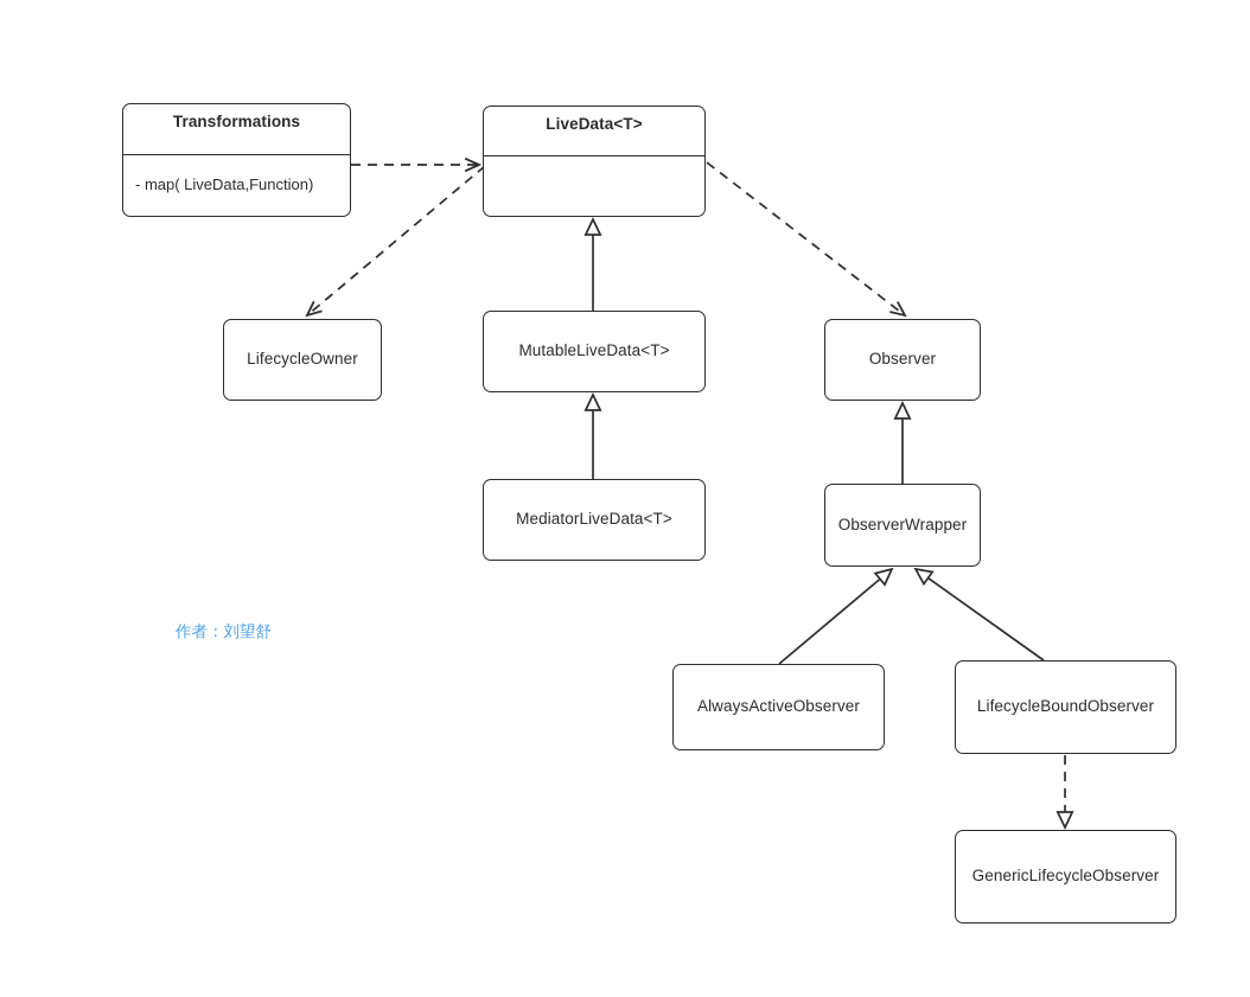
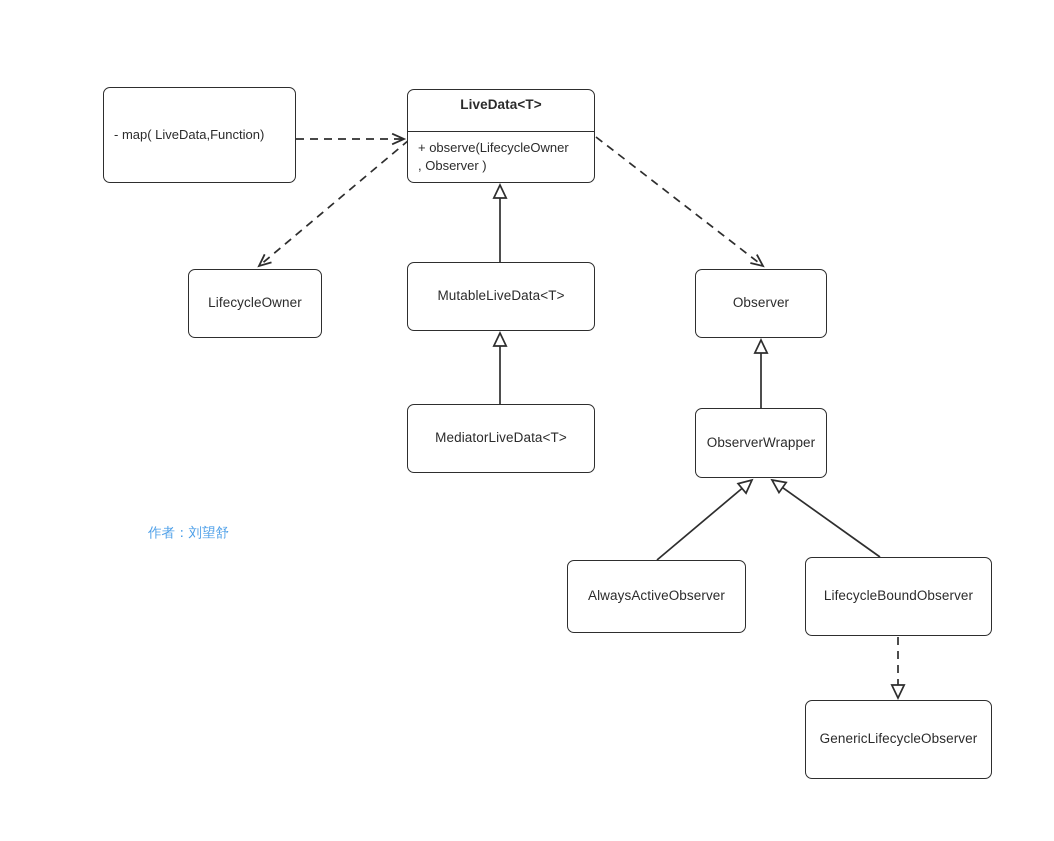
- Transformations
  - map( LiveData,Function)
  LiveData<T>
+ + observe(LifecycleOwner
+ , Observer )
  LifecycleOwner
  MutableLiveData<T>
  Observer
  MediatorLiveData<T>
  ObserverWrapper
  AlwaysActiveObserver
  LifecycleBoundObserver
  GenericLifecycleObserver
  作者：刘望舒
